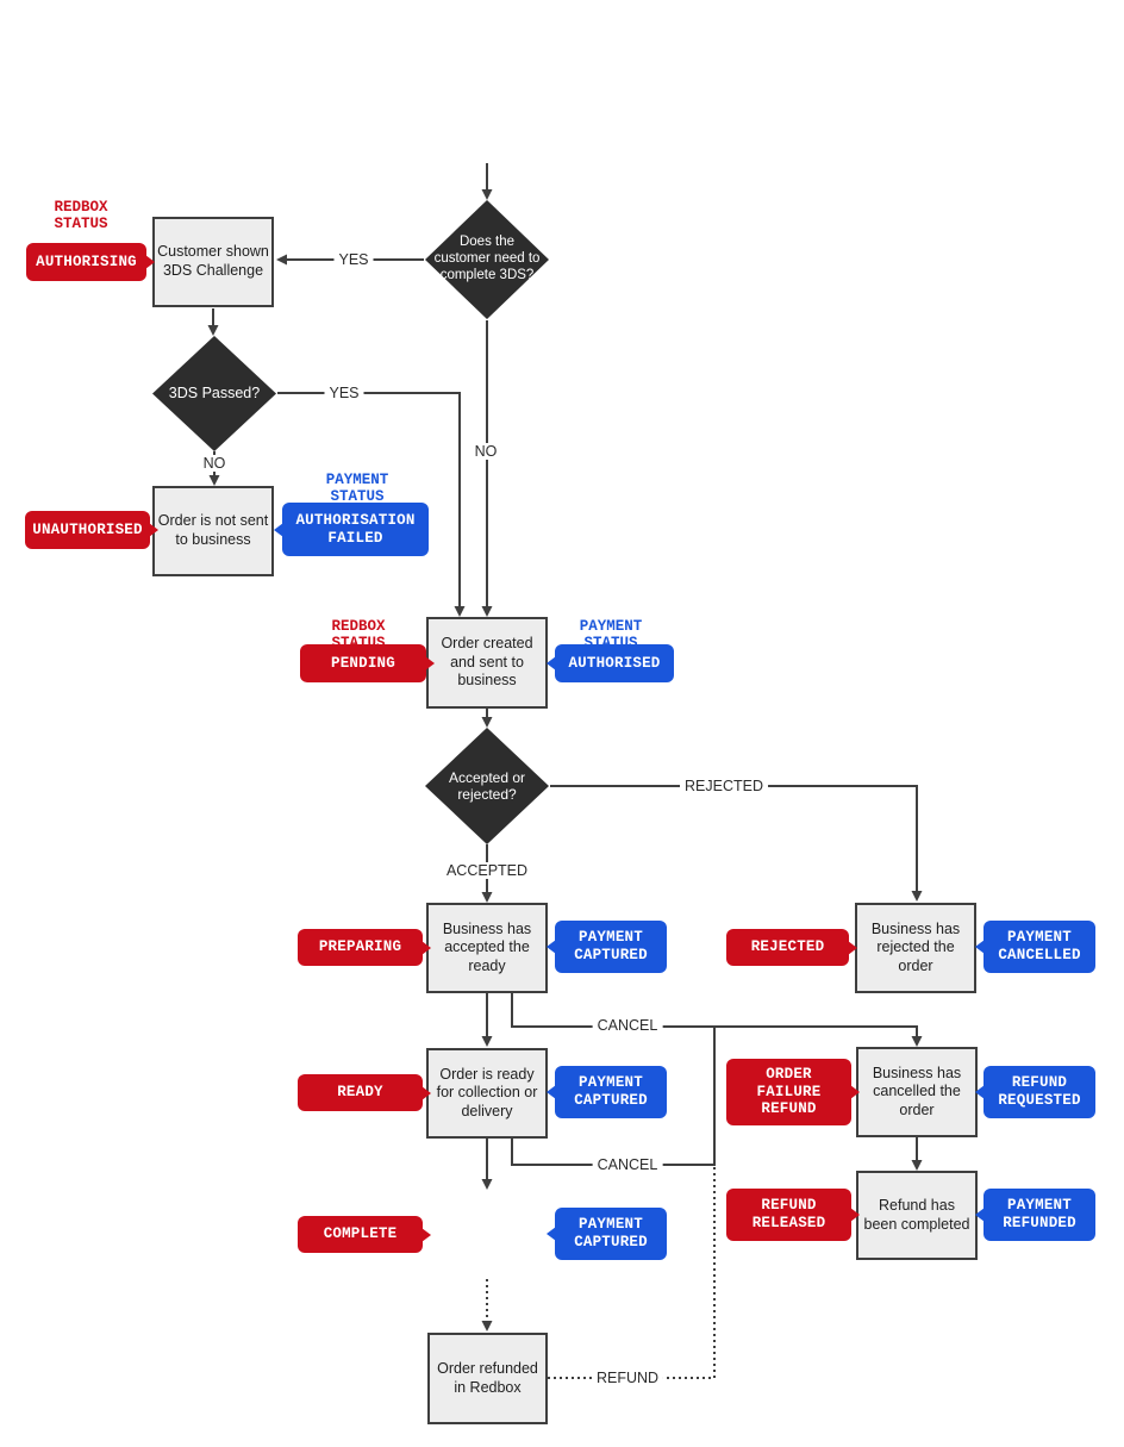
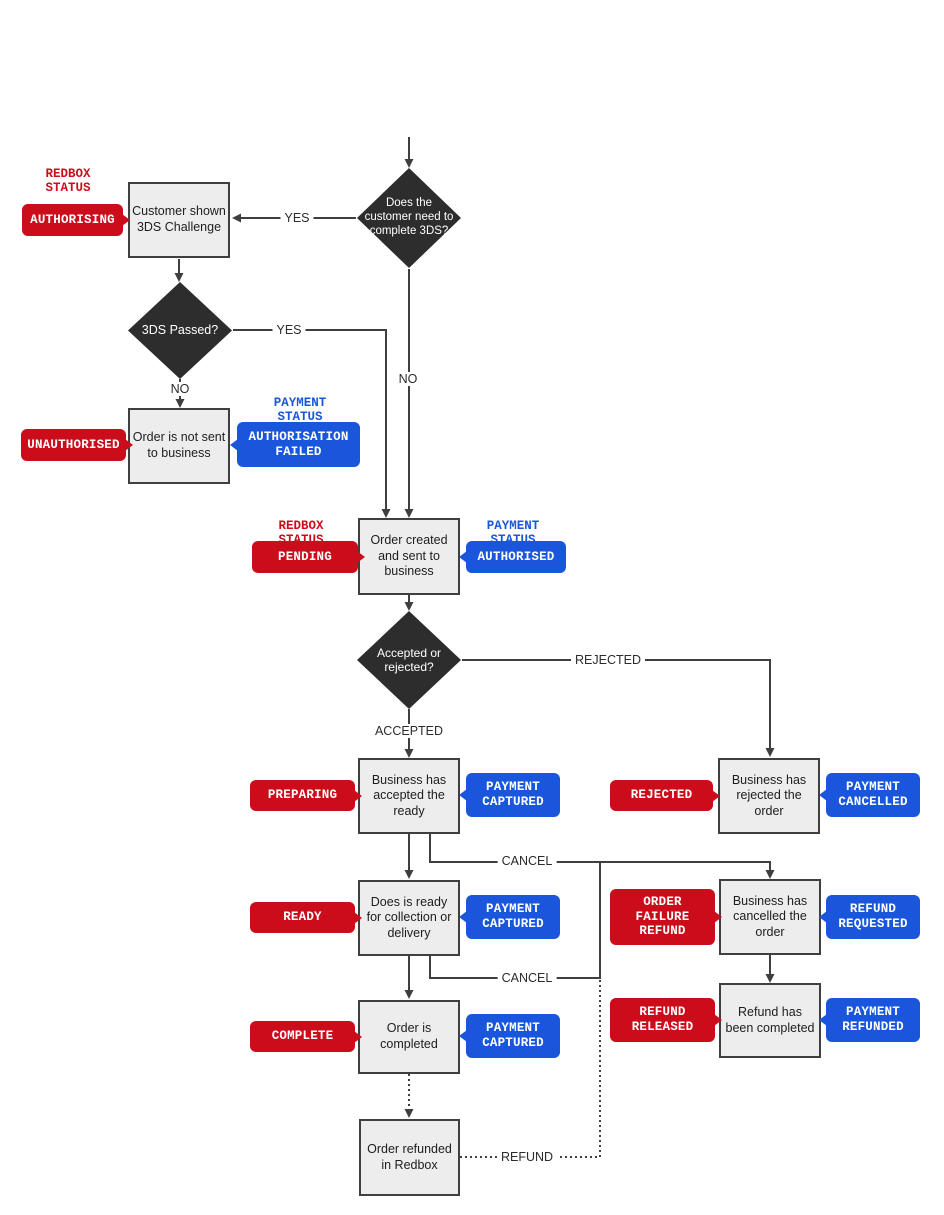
  Customer shown 3DS Challenge
  Order is not sent to business
  Order created and sent to business
  Business has accepted the ready
  Business has rejected the order
- Order is ready for collection or delivery
+ Does is ready for collection or delivery
  Business has cancelled the order
+ Order is completed
  Refund has been completed
  Order refunded in Redbox
  Does the customer need to complete 3DS?
  3DS Passed?
  Accepted or rejected?
  REDBOX STATUS
  PAYMENT STATUS
  AUTHORISING
  UNAUTHORISED
  PENDING
  PREPARING
  REJECTED
  READY
  ORDER FAILURE REFUND
  COMPLETE
  REFUND RELEASED
  AUTHORISATION FAILED
  AUTHORISED
  PAYMENT CAPTURED
  PAYMENT CANCELLED
  PAYMENT CAPTURED
  REFUND REQUESTED
  PAYMENT CAPTURED
  PAYMENT REFUNDED
  YES
  YES
  NO
  NO
  REJECTED
  ACCEPTED
  CANCEL
  CANCEL
  REFUND
